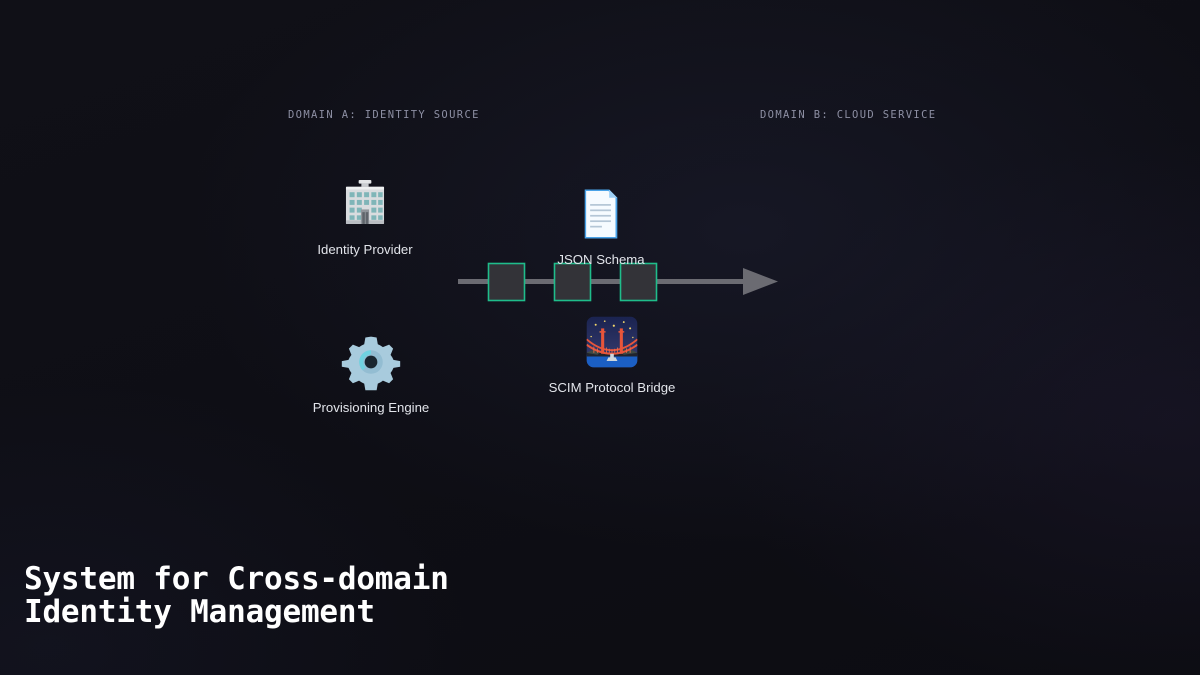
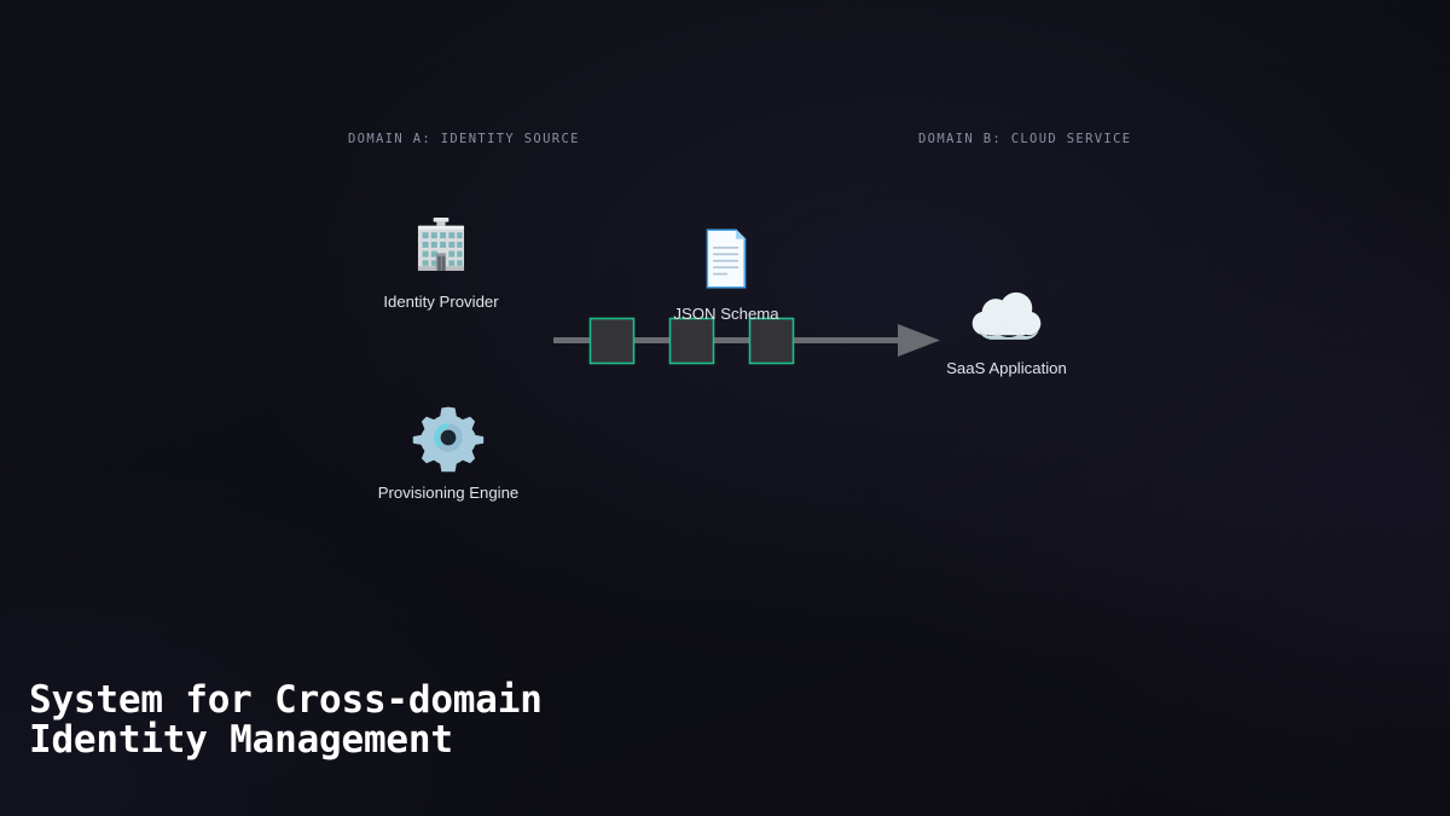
  DOMAIN A: IDENTITY SOURCE
  DOMAIN B: CLOUD SERVICE
  Identity Provider
  JSON Schema
+ SaaS Application
  Provisioning Engine
- SCIM Protocol Bridge
  System for Cross-domain
  Identity Management
